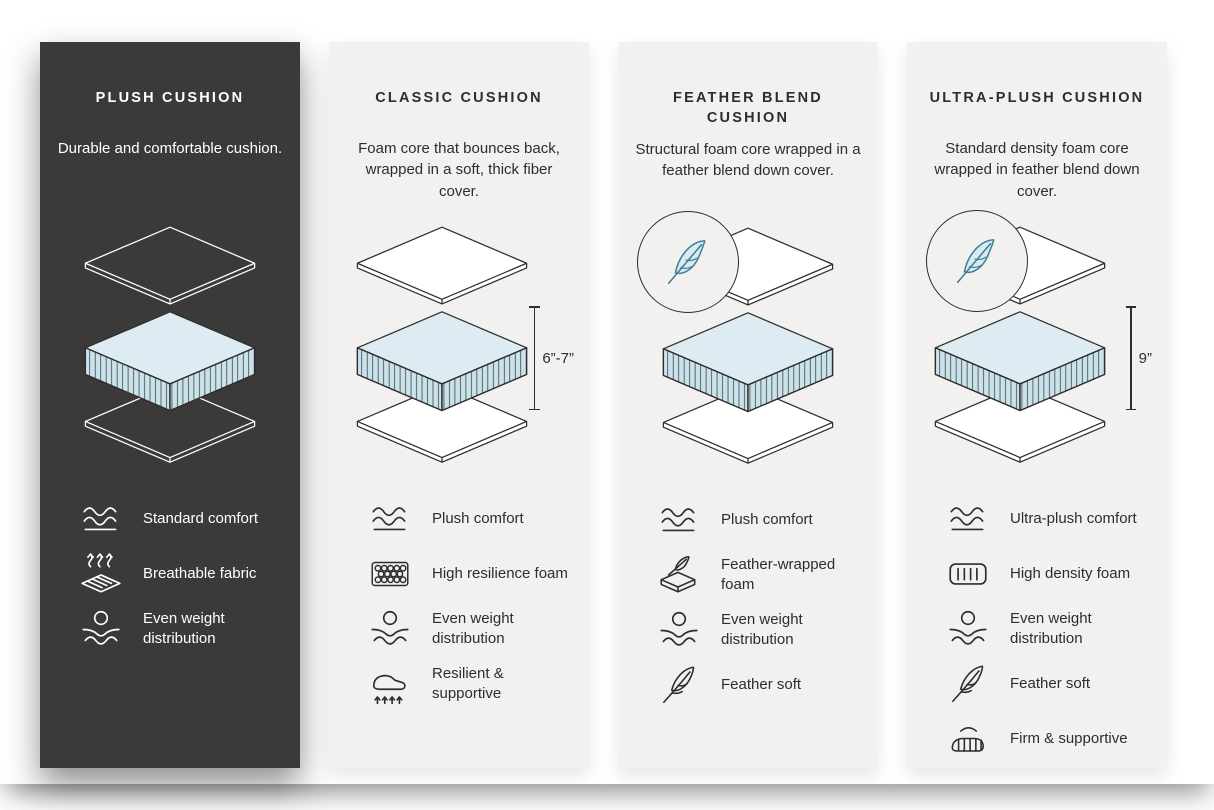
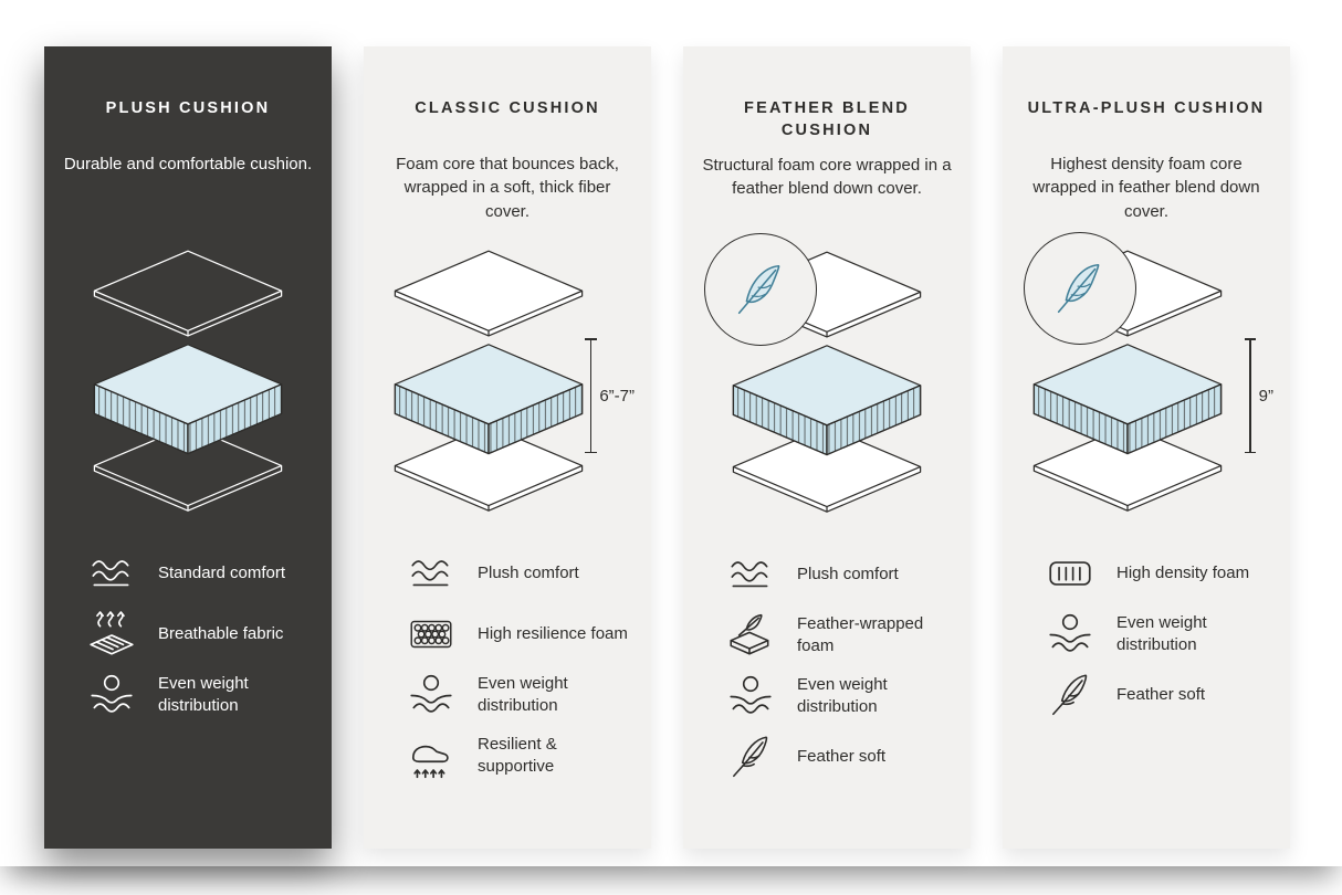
  PLUSH CUSHION
  Durable and comfortable cushion.
  Standard comfort
  Breathable fabric
  Even weight distribution
  CLASSIC CUSHION
  Foam core that bounces back, wrapped in a soft, thick fiber cover.
  6”-7”
  Plush comfort
  High resilience foam
  Even weight distribution
  Resilient & supportive
  FEATHER BLEND CUSHION
  Structural foam core wrapped in a feather blend down cover.
  Plush comfort
  Feather-wrapped foam
  Even weight distribution
  Feather soft
  ULTRA-PLUSH CUSHION
- Standard density foam core wrapped in feather blend down cover.
+ Highest density foam core wrapped in feather blend down cover.
  9”
- Ultra-plush comfort
  High density foam
  Even weight distribution
  Feather soft
- Firm & supportive
